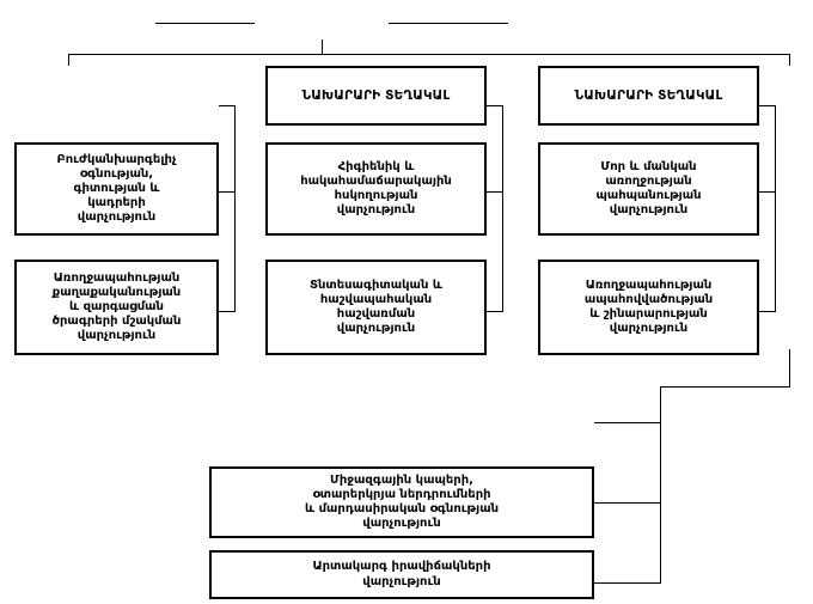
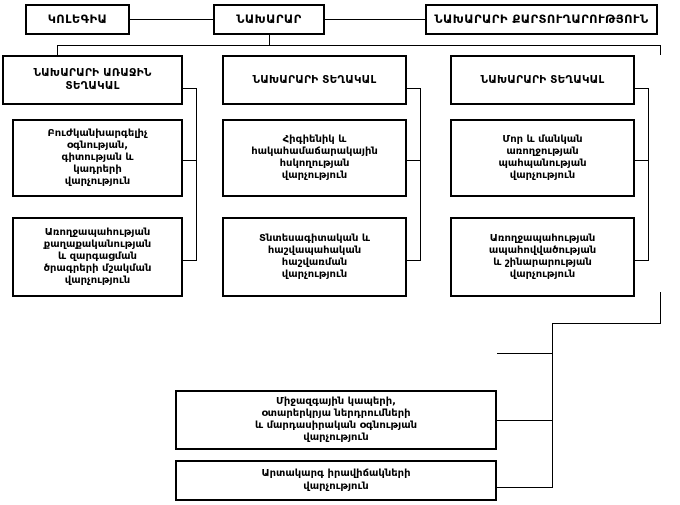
+ ԿՈԼԵԳԻԱ
+ ՆԱԽԱՐԱՐ
+ ՆԱԽԱՐԱՐԻ ՔԱՐՏՈՒՂԱՐՈՒԹՅՈՒՆ
+ ՆԱԽԱՐԱՐԻ ԱՌԱՋԻՆ
+ ՏԵՂԱԿԱԼ
  ՆԱԽԱՐԱՐԻ ՏԵՂԱԿԱԼ
  ՆԱԽԱՐԱՐԻ ՏԵՂԱԿԱԼ
  Բուժկանխարգելիչ
  օգնության,
  գիտության և
  կադրերի
  վարչություն
  Առողջապահության
  քաղաքականության
  և զարգացման
  ծրագրերի մշակման
  վարչություն
  Հիգիենիկ և
  հակահամաճարակային
  հսկողության
  վարչություն
  Տնտեսագիտական և
  հաշվապահական
  հաշվառման
  վարչություն
  Մոր և մանկան
  առողջության
  պահպանության
  վարչություն
  Առողջապահության
  ապահովվածության
  և շինարարության
  վարչություն
  Միջազգային կապերի,
  օտարերկրյա ներդրումների
  և մարդասիրական օգնության
  վարչություն
  Արտակարգ իրավիճակների
  վարչություն
